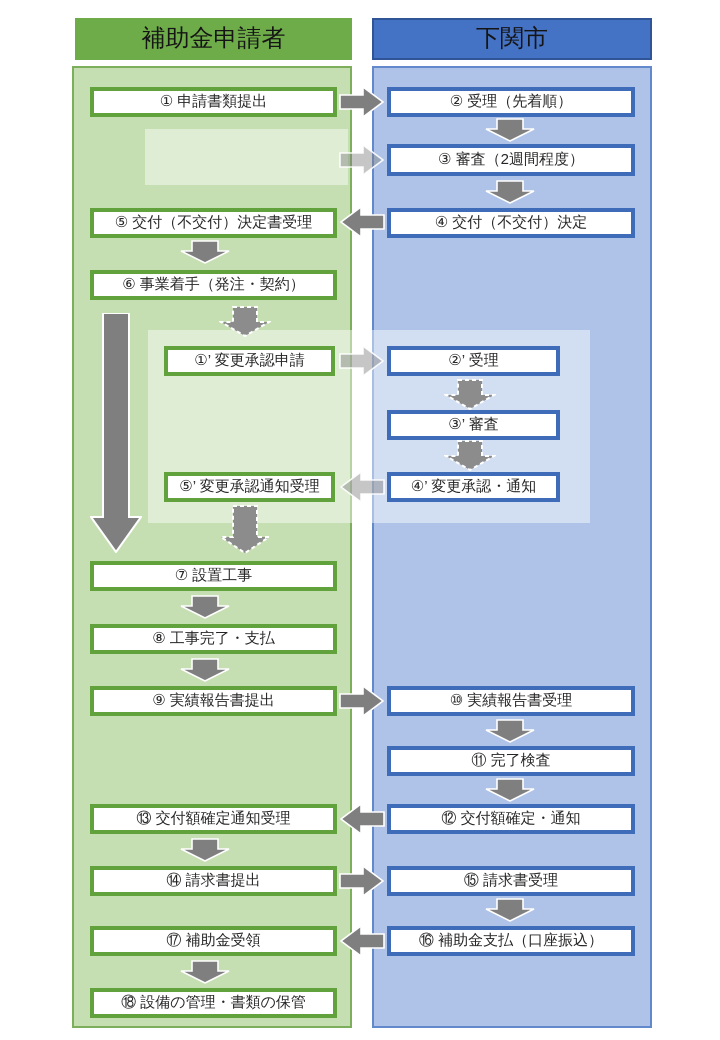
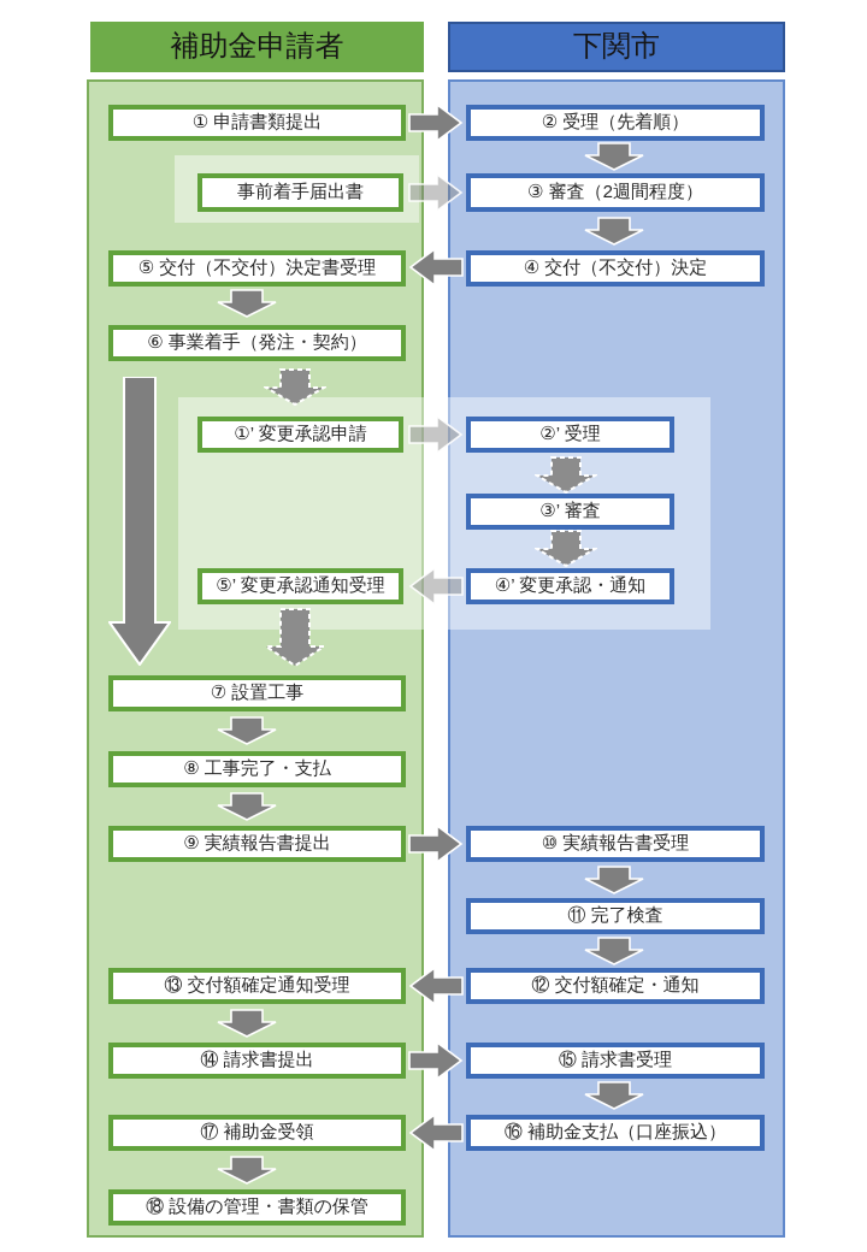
  補助金申請者
  下関市
  ① 申請書類提出
+ 事前着手届出書
  ⑤ 交付（不交付）決定書受理
  ⑥ 事業着手（発注・契約）
  ①’ 変更承認申請
  ⑤’ 変更承認通知受理
  ⑦ 設置工事
  ⑧ 工事完了・支払
  ⑨ 実績報告書提出
  ⑬ 交付額確定通知受理
  ⑭ 請求書提出
  ⑰ 補助金受領
  ⑱ 設備の管理・書類の保管
  ② 受理（先着順）
  ③ 審査（2週間程度）
  ④ 交付（不交付）決定
  ②’ 受理
  ③’ 審査
  ④’ 変更承認・通知
  ⑩ 実績報告書受理
  ⑪ 完了検査
  ⑫ 交付額確定・通知
  ⑮ 請求書受理
  ⑯ 補助金支払（口座振込）
